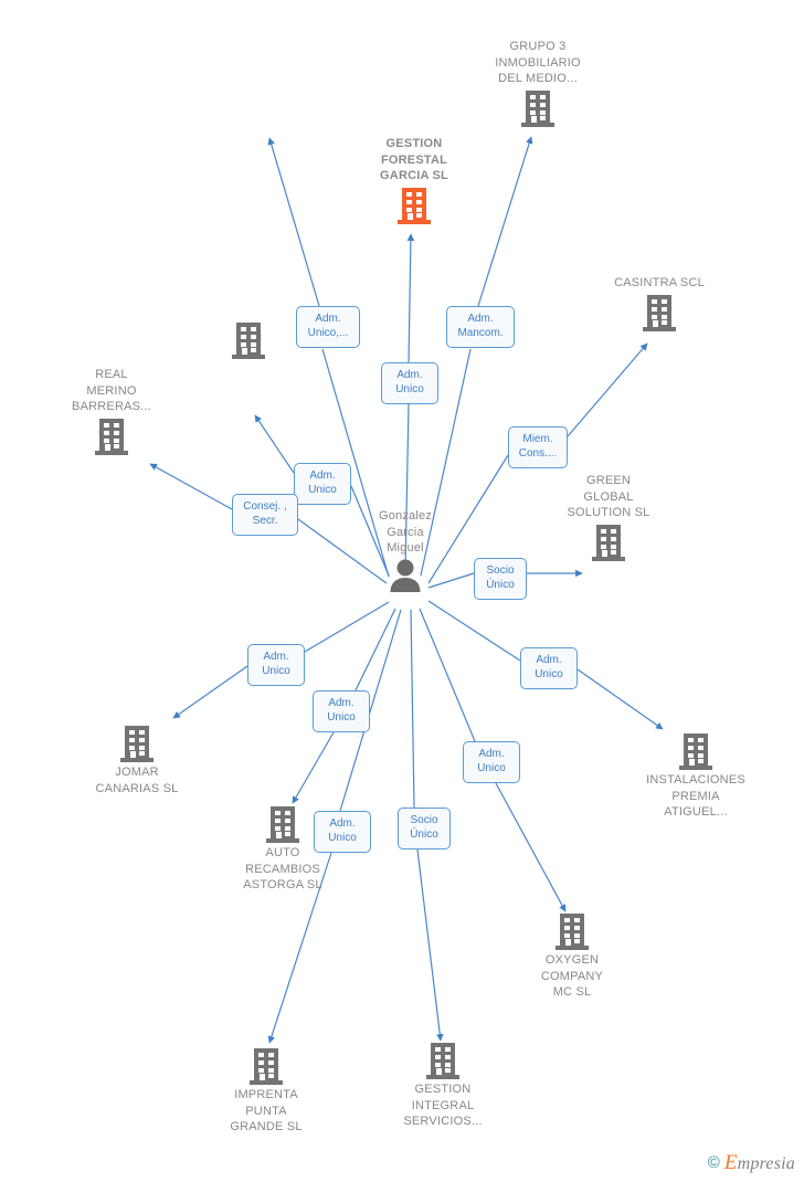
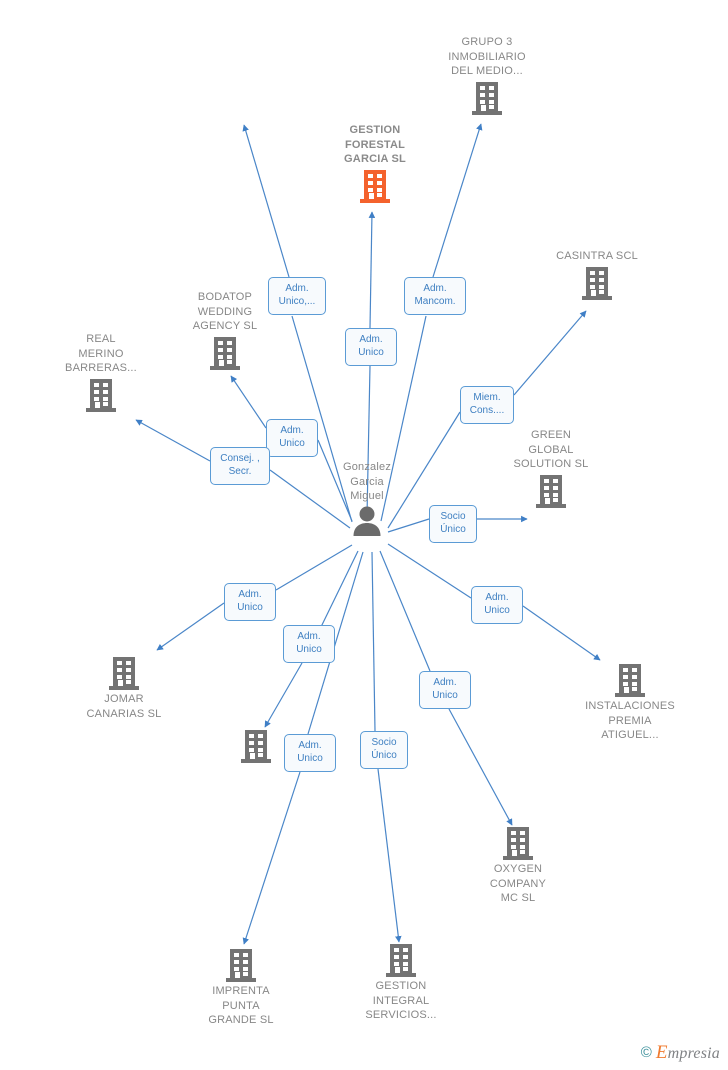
  GRUPO 3
  INMOBILIARIO
  DEL MEDIO...
  GESTION
  FORESTAL
  GARCIA SL
  CASINTRA SCL
+ BODATOP
+ WEDDING
+ AGENCY SL
  REAL
  MERINO
  BARRERAS...
  GREEN
  GLOBAL
  SOLUTION SL
  Gonzalez
  Garcia
  Miguel
  JOMAR
  CANARIAS SL
  INSTALACIONES
  PREMIA
  ATIGUEL...
- AUTO
- RECAMBIOS
- ASTORGA SL
  OXYGEN
  COMPANY
  MC SL
  IMPRENTA
  PUNTA
  GRANDE SL
  GESTION
  INTEGRAL
  SERVICIOS...
  Adm.
  Unico,...
  Adm.
  Mancom.
  Adm.
  Unico
  Miem.
  Cons....
  Adm.
  Unico
  Consej. ,
  Secr.
  Socio
  Único
  Adm.
  Unico
  Adm.
  Unico
  Adm.
  Unico
  Adm.
  Unico
  Adm.
  Unico
  Socio
  Único
  ©
  Empresia
